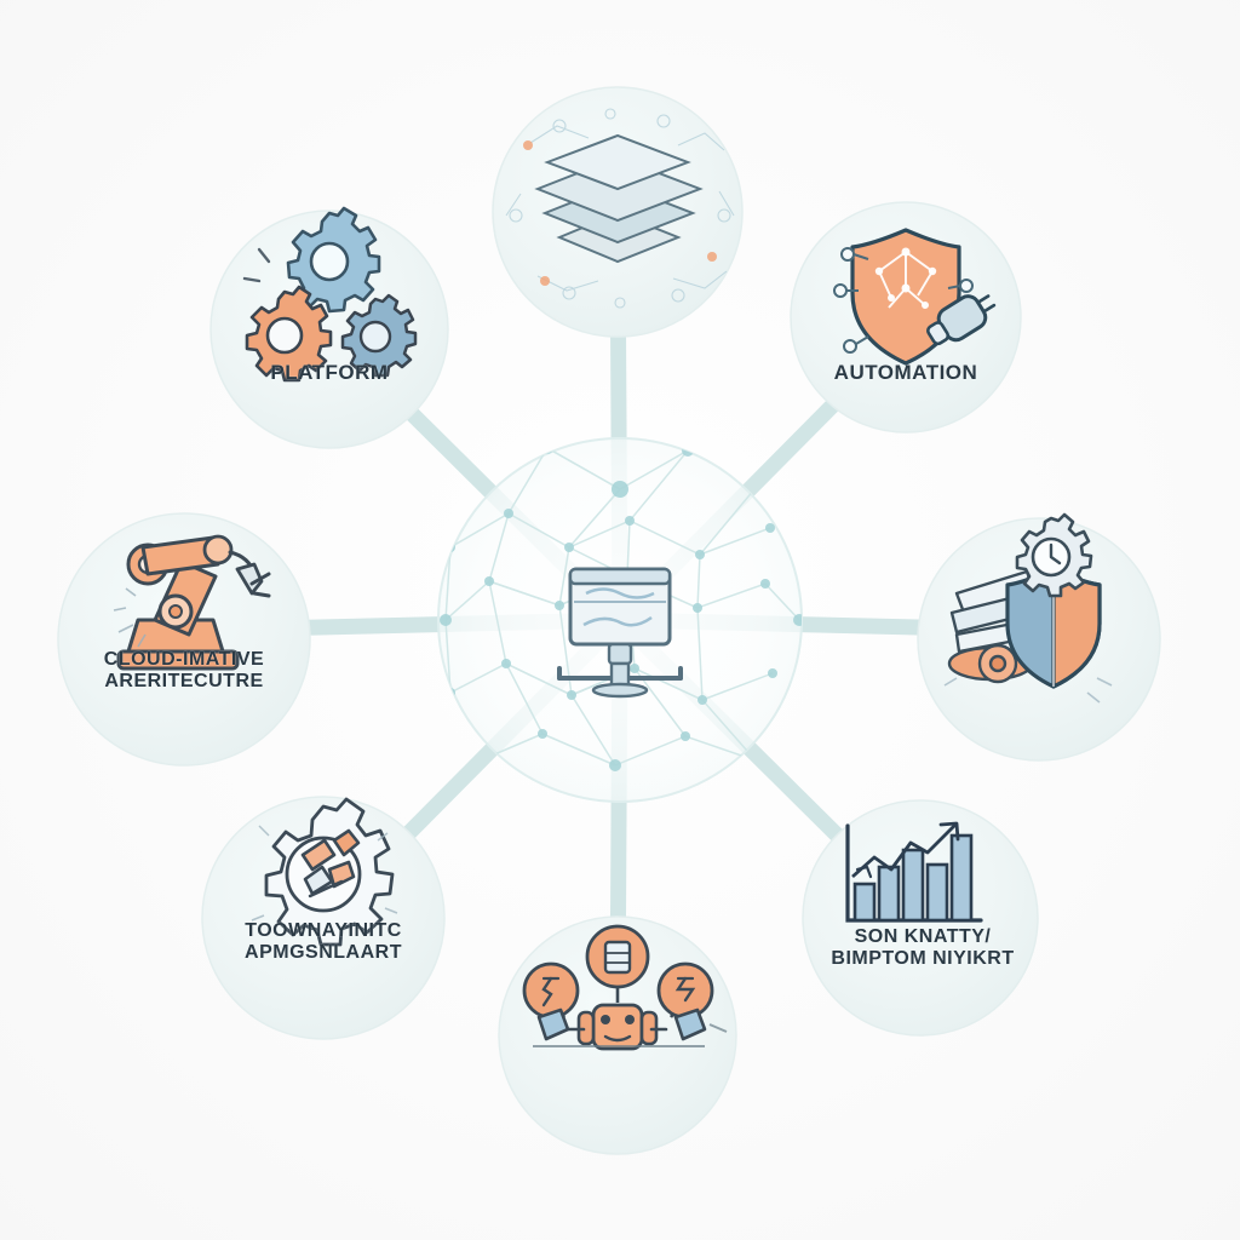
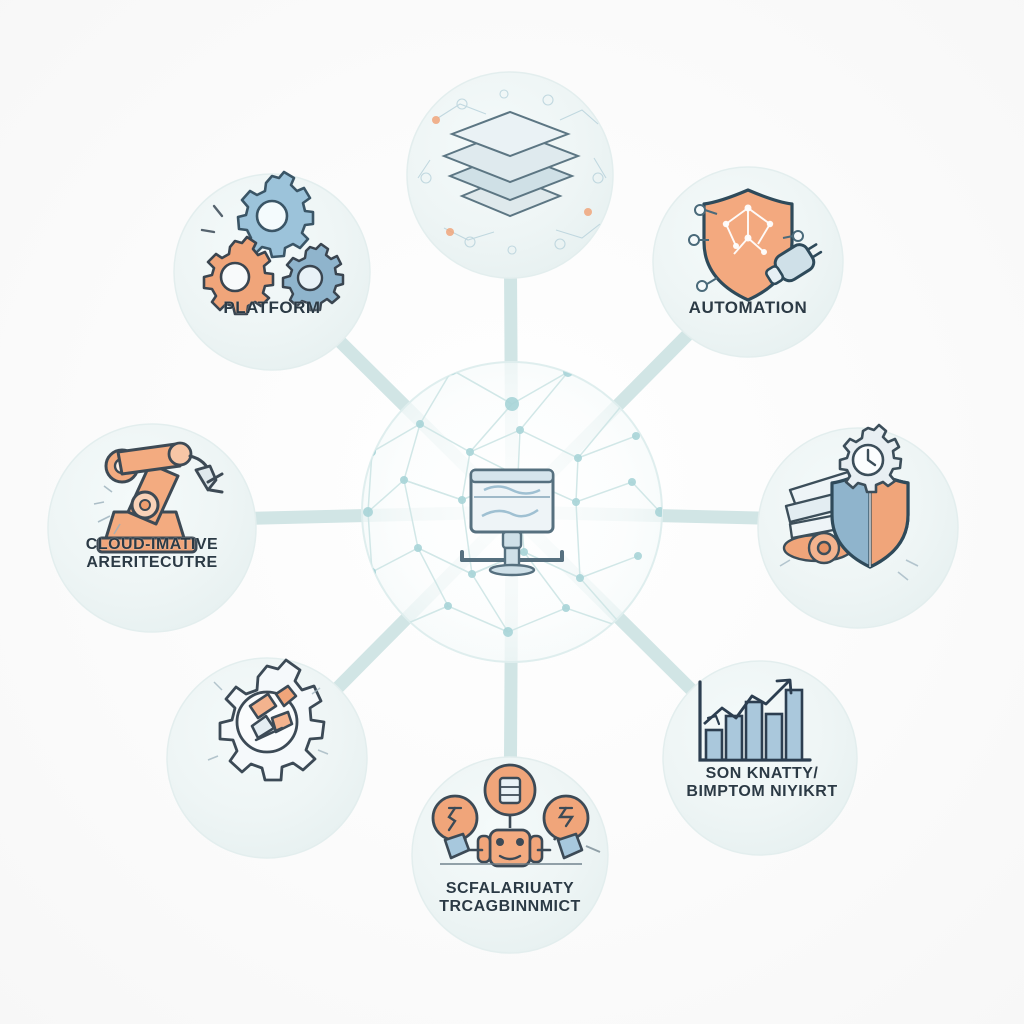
  PLATFORM
  AUTOMATION
  CLOUD-IMATIVE
  ARERITECUTRE
- TOOWNAYINITC
- APMGSNLAART
  SON KNATTY/
  BIMPTOM NIYIKRT
+ SCFALARIUATY
+ TRCAGBINNMICT
